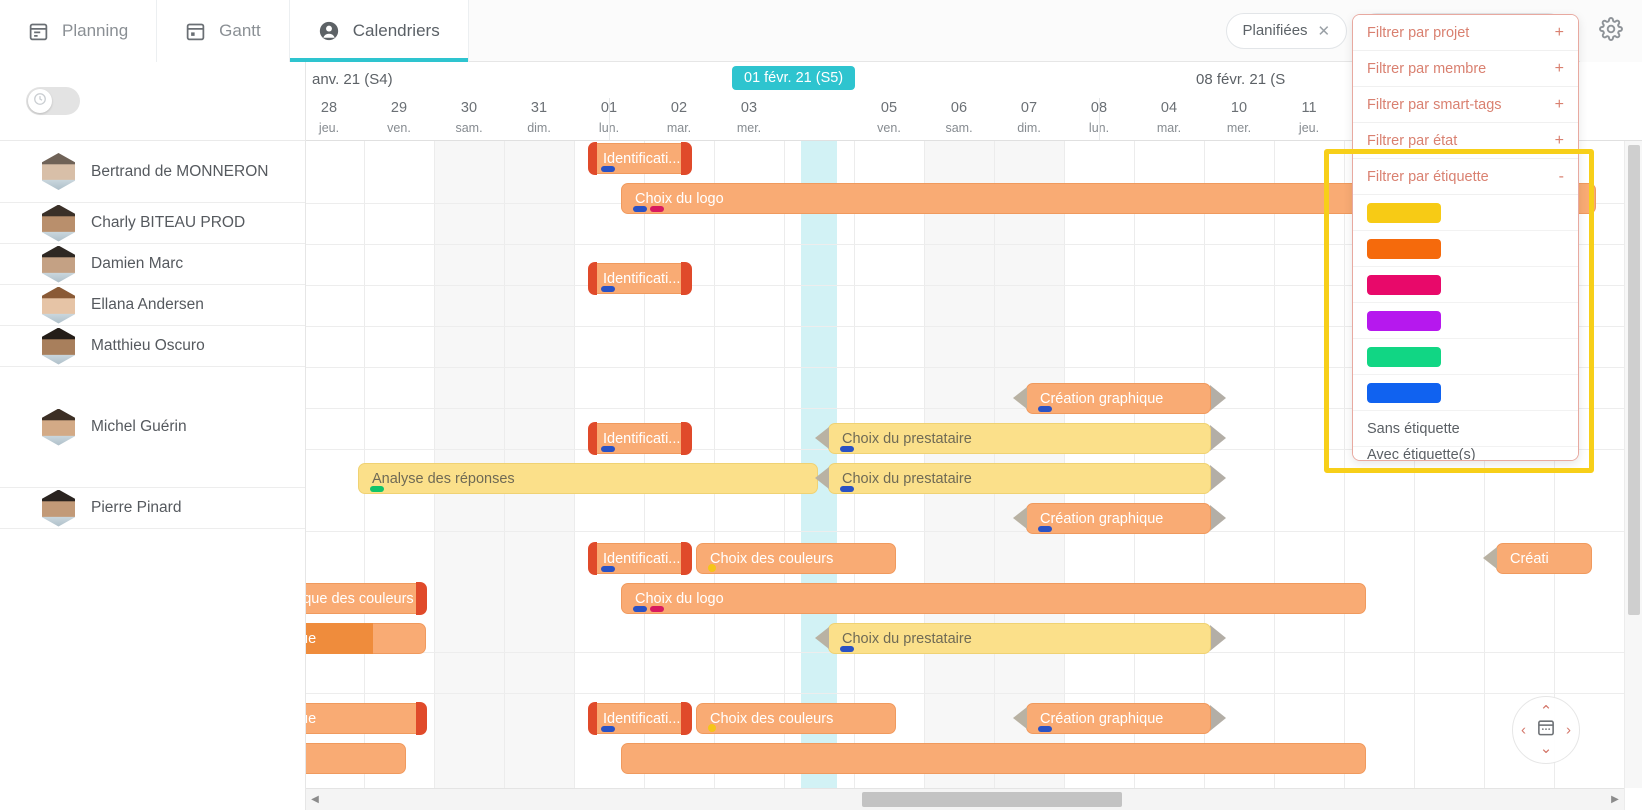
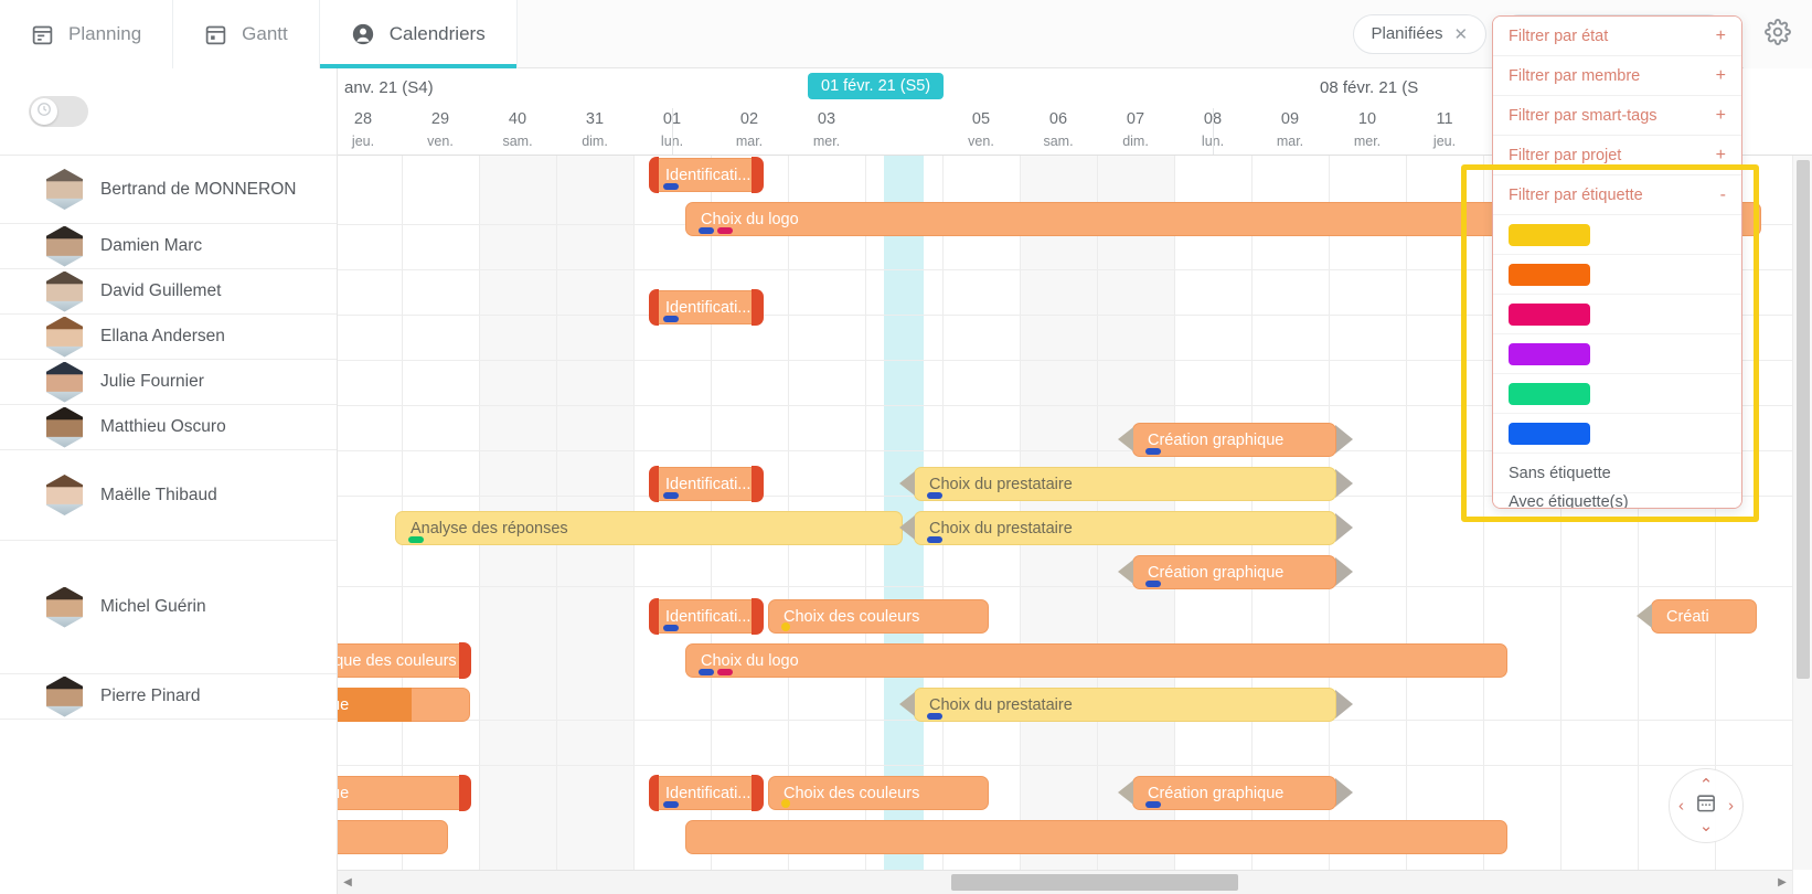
  Planning
  Gantt
  Calendriers
  Planifiées
  ✕
  anv. 21 (S4)
  01 févr. 21 (S5)
  08 févr. 21 (S
  28
  jeu.
  29
  ven.
- 30
+ 40
  sam.
  31
  dim.
  01
  lun.
  02
  mar.
  03
  mer.
  05
  ven.
  06
  sam.
  07
  dim.
  08
  lun.
- 04
+ 09
  mar.
  10
  mer.
  11
  jeu.
  Bertrand de MONNERON
- Charly BITEAU PROD
  Damien Marc
+ David Guillemet
  Ellana Andersen
+ Julie Fournier
  Matthieu Oscuro
+ Maëlle Thibaud
  Michel Guérin
  Pierre Pinard
  Identificati...
  Choix du logo
  Identificati...
  Création graphique
  Identificati...
  Choix du prestataire
  Analyse des réponses
  Choix du prestataire
  Création graphique
  Identificati...
  Choix des couleurs
  Créati
  que des couleurs
  Choix du logo
  Choix du prestataire
  Identificati...
  Choix des couleurs
  Création graphique
  ◀
  ▶
  ⌃
  ⌄
  ‹
  ›
- Filtrer par projet
+ Filtrer par état
  +
  Filtrer par membre
  +
  Filtrer par smart-tags
  +
- Filtrer par état
+ Filtrer par projet
  +
  Filtrer par étiquette
  -
  Sans étiquette
  Avec étiquette(s)
